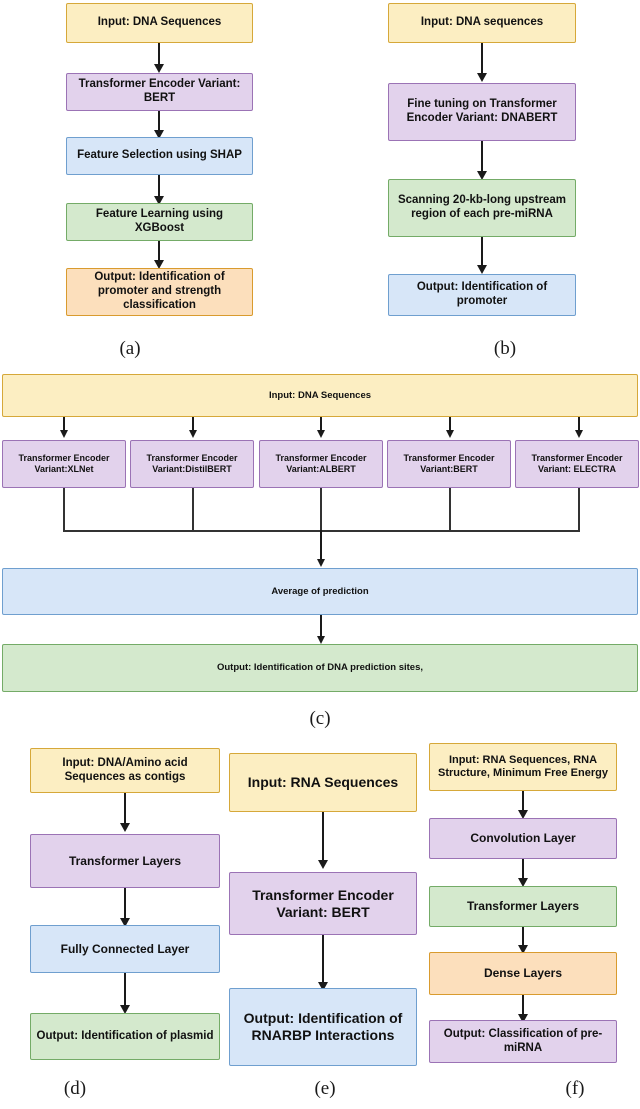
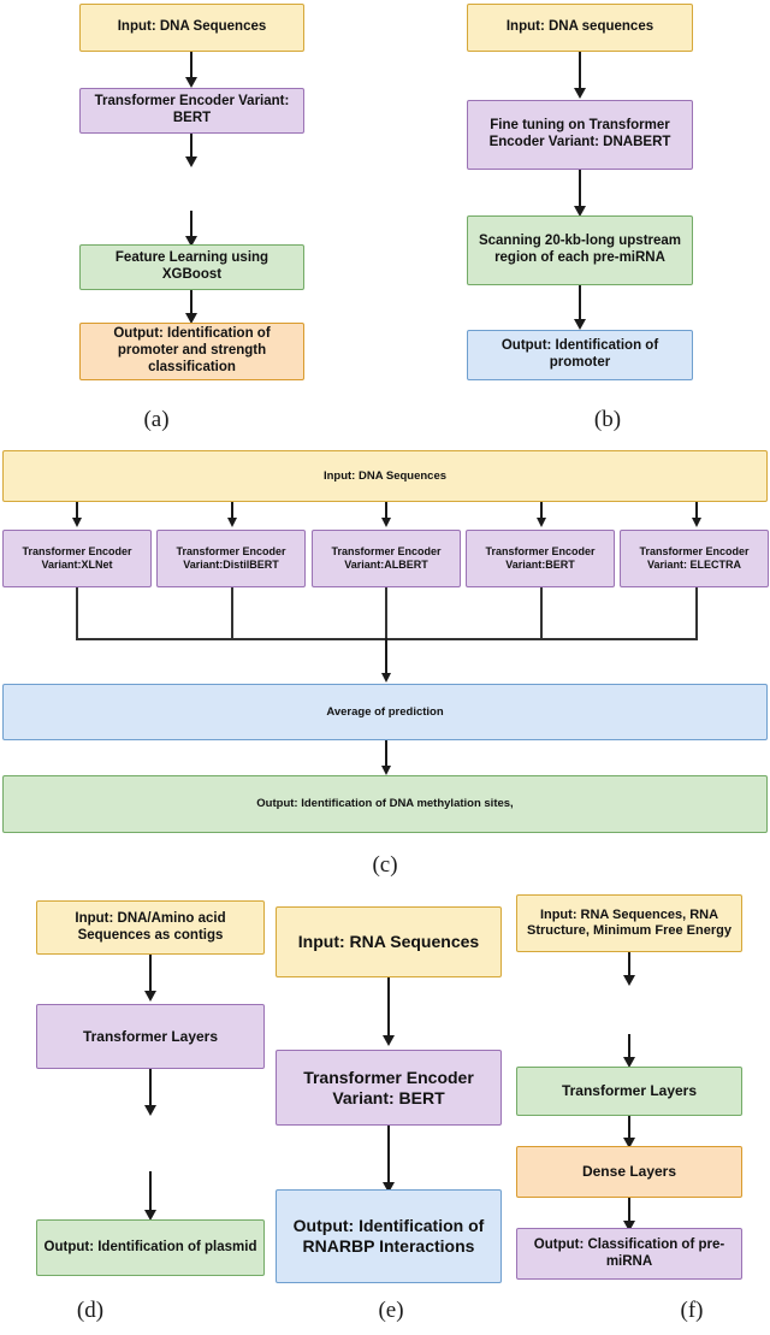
  Input: DNA Sequences
  Transformer Encoder Variant: BERT
- Feature Selection using SHAP
  Feature Learning using XGBoost
  Output: Identification of promoter and strength classification
  (a)
  Input: DNA sequences
  Fine tuning on Transformer Encoder Variant: DNABERT
  Scanning 20-kb-long upstream region of each pre-miRNA
  Output: Identification of promoter
  (b)
  Input: DNA Sequences
  Transformer Encoder
  Variant:XLNet
  Transformer Encoder
  Variant:DistilBERT
  Transformer Encoder
  Variant:ALBERT
  Transformer Encoder
  Variant:BERT
  Transformer Encoder
  Variant: ELECTRA
  Average of prediction
- Output: Identification of DNA prediction sites,
+ Output: Identification of DNA methylation sites,
  (c)
  Input: DNA/Amino acid Sequences as contigs
  Transformer Layers
- Fully Connected Layer
  Output: Identification of plasmid
  (d)
  Input: RNA Sequences
  Transformer Encoder Variant: BERT
  Output: Identification of RNARBP Interactions
  (e)
  Input: RNA Sequences, RNA Structure, Minimum Free Energy
- Convolution Layer
  Transformer Layers
  Dense Layers
  Output: Classification of pre-miRNA
  (f)
